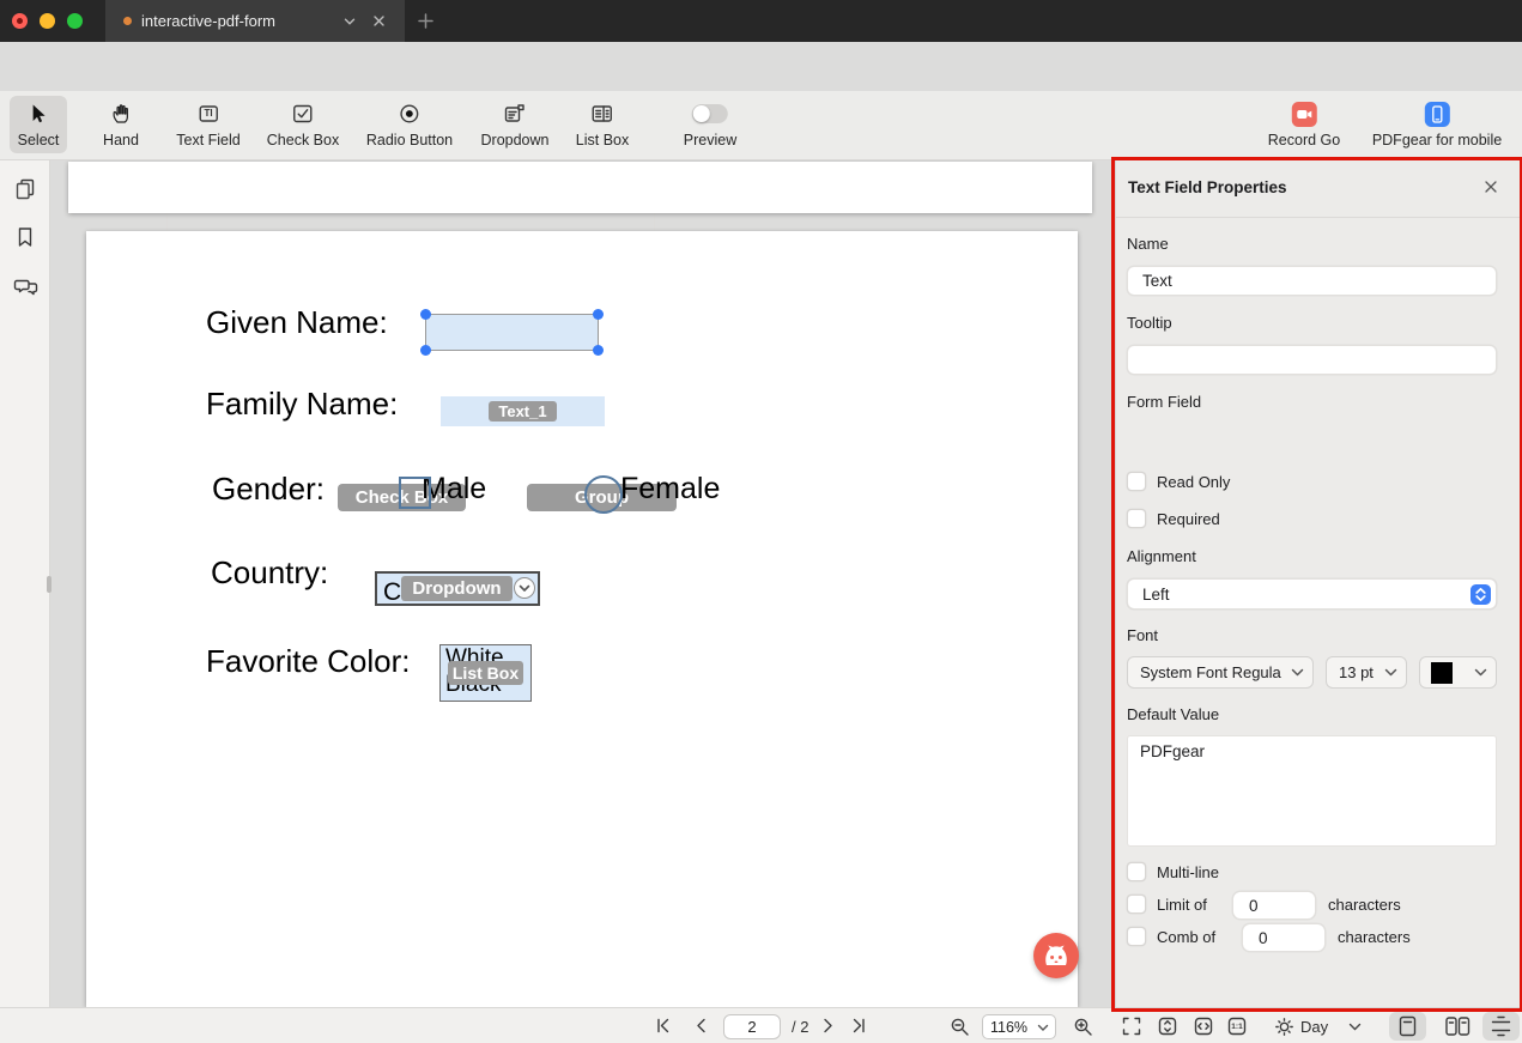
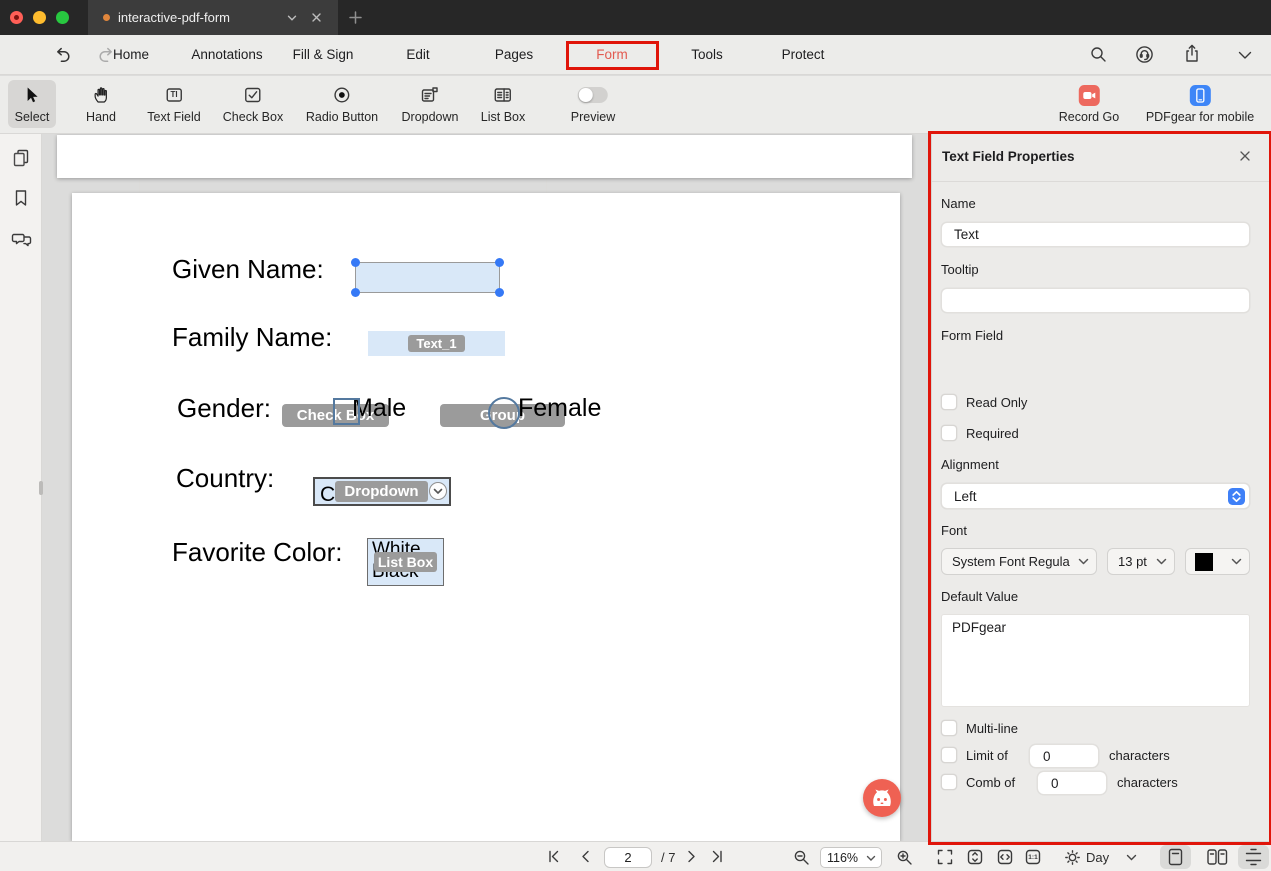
  interactive-pdf-form
+ Home
+ Annotations
+ Fill & Sign
+ Edit
+ Pages
+ Form
+ Tools
+ Protect
  Select
  Hand
  TI
  Text Field
  Check Box
  Radio Button
  Dropdown
  List Box
  Preview
  Record Go
  PDFgear for mobile
  Given Name:
  Family Name:
  Text_1
  Gender:
  Male
  Check Box
  Female
  Group
  Country:
  Dropdown
  Favorite Color:
  White
  List Box
  Text Field Properties
  Name
  Text
  Tooltip
  Form Field
  Read Only
  Required
  Alignment
  Left
  Font
  System Font Regula
  13 pt
  Default Value
  PDFgear
  Multi-line
  Limit of
  0
  characters
  Comb of
  0
  characters
  2
- / 2
+ / 7
  116%
  Day
